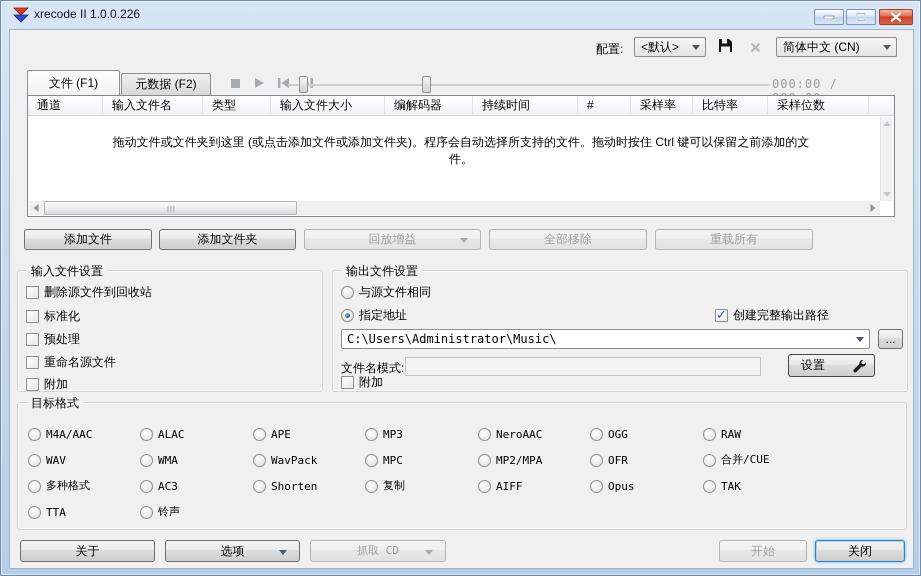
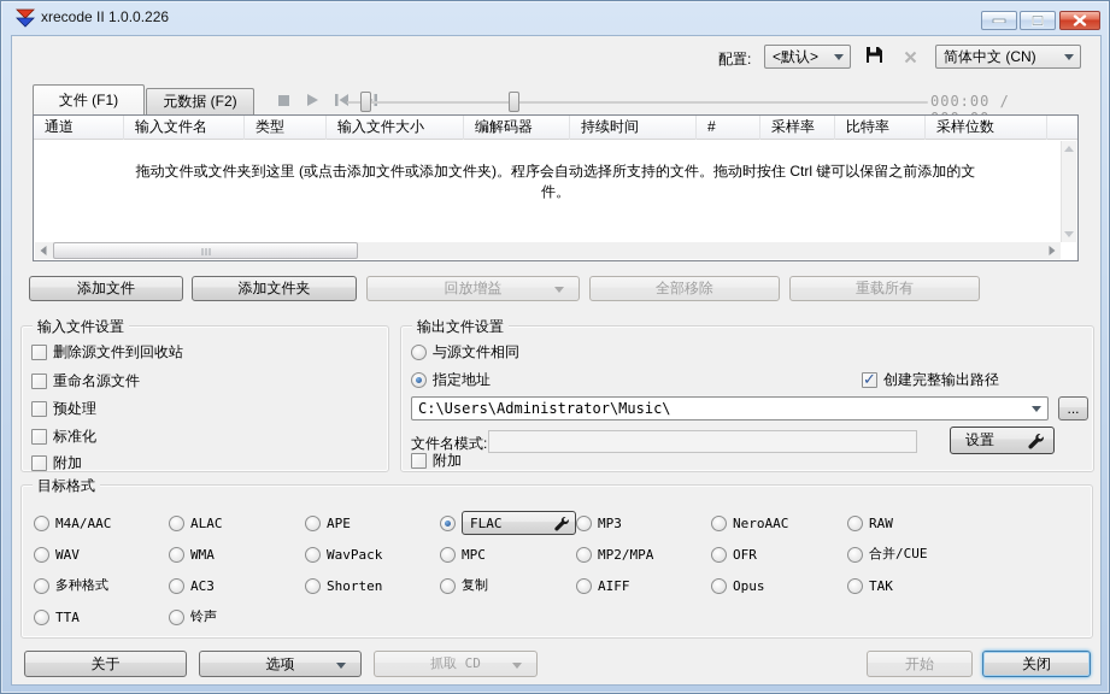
  xrecode II 1.0.0.226
  配置:
  <默认>
  简体中文 (CN)
  文件 (F1)
  元数据 (F2)
  通道
  输入文件名
  类型
  输入文件大小
  编解码器
  持续时间
  #
  采样率
  比特率
  采样位数
  拖动文件或文件夹到这里 (或点击添加文件或添加文件夹)。程序会自动选择所支持的文件。拖动时按住 Ctrl 键可以保留之前添加的文件。
  添加文件
  添加文件夹
  回放增益
  全部移除
  重载所有
  输入文件设置
  删除源文件到回收站
- 标准化
+ 重命名源文件
  预处理
- 重命名源文件
+ 标准化
  附加
  输出文件设置
  与源文件相同
  指定地址
  创建完整输出路径
  C:\Users\Administrator\Music\
  ...
  文件名模式:
  设置
  附加
  目标格式
  M4A/AAC
  ALAC
  APE
+ FLAC
  MP3
  NeroAAC
- OGG
  RAW
  WAV
  WMA
  WavPack
  MPC
  MP2/MPA
  OFR
  合并/CUE
  多种格式
  AC3
  Shorten
  复制
  AIFF
  Opus
  TAK
  TTA
  铃声
  关于
  选项
  抓取 CD
  开始
  关闭
